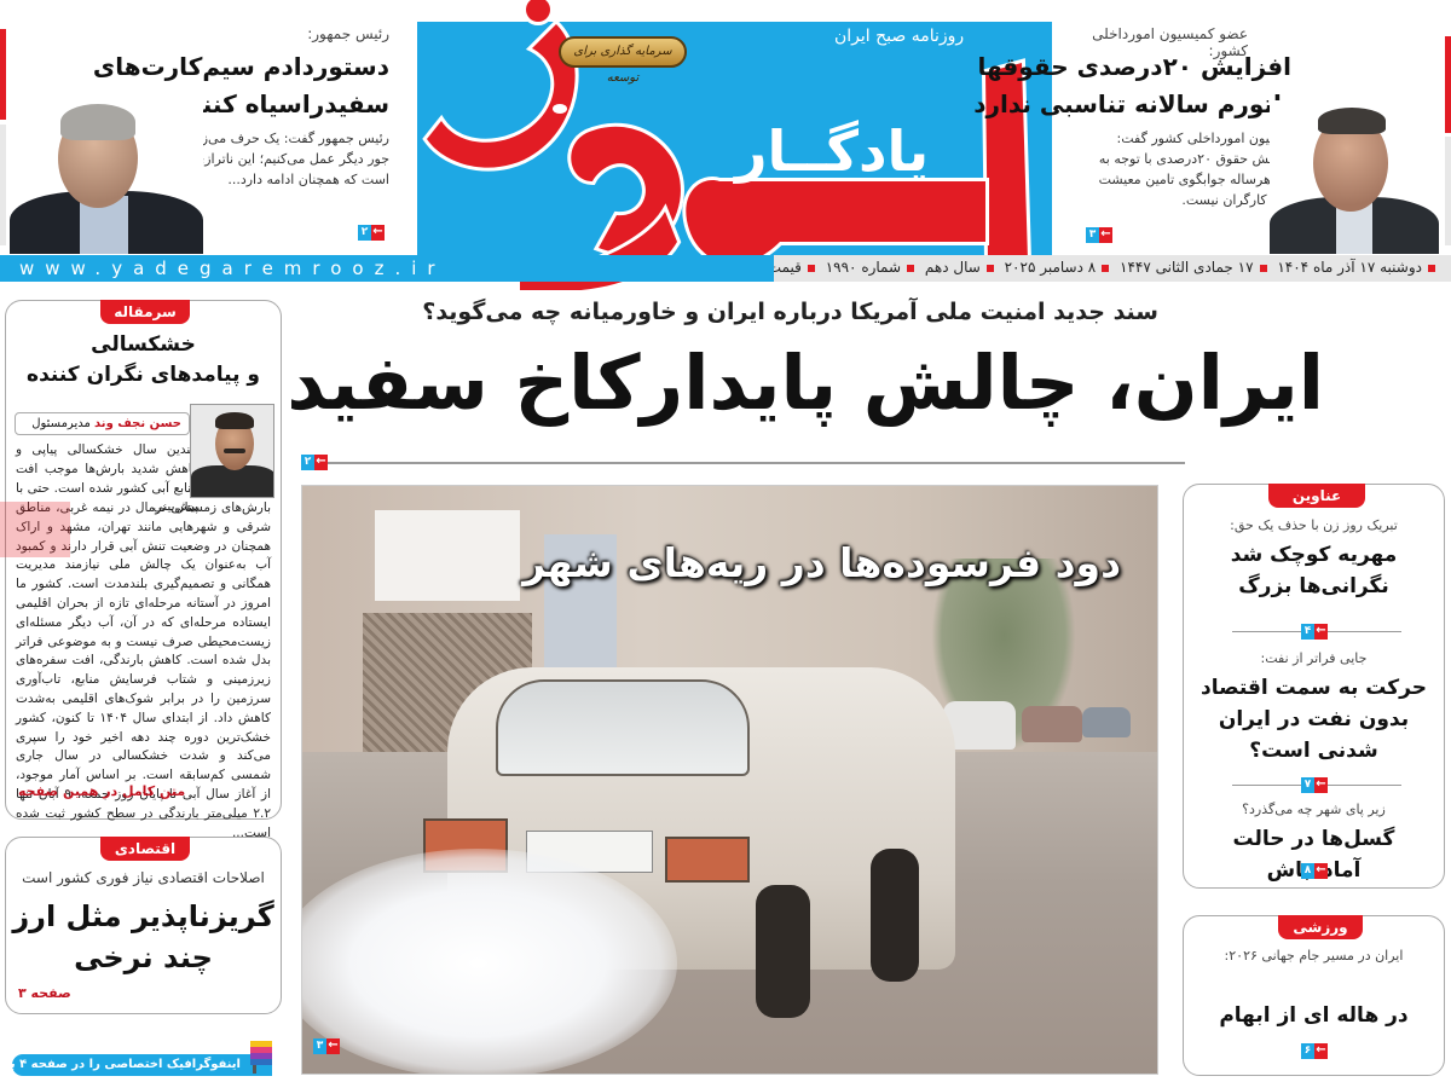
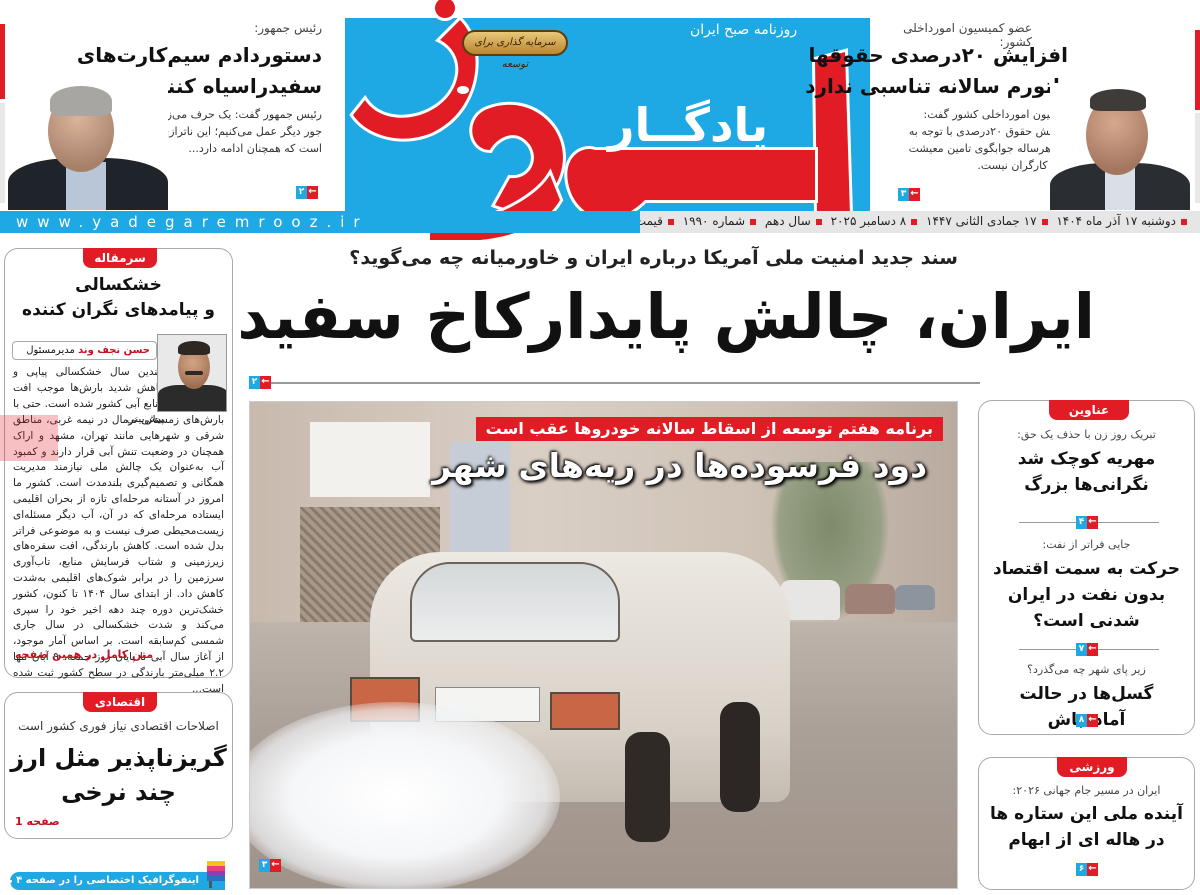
  یادگــار
  روزنامه صبح ایران
  سرمایه گذاری برای توسعه
  دوشنبه ۱۷ آذر ماه ۱۴۰۴ ۱۷ جمادی الثانی ۱۴۴۷ ۸ دسامبر ۲۰۲۵ سال دهم شماره ۱۹۹۰ قیمت
  www.yadegaremrooz.ir
  رئیس جمهور:
  دستوردادم سیم‌کارت‌های
  سفیدراسیاه کنن
  رئیس جمهور گفت: یک حرف می‌ز جور دیگر عمل می‌کنیم؛ این ناتراز است که همچنان ادامه دارد...
  ۲
  ←
  عضو کمیسیون امورداخلی کشور:
  افزایش ۲۰درصدی حقوقها
  ورم سالانه تناسبی ندارد
  ۳
  ←
  سند جدید امنیت ملی آمریکا درباره ایران و خاورمیانه چه می‌گوید؟
  ایران، چالش پایدارکاخ سفید
  ۲
  ←
+ برنامه هفتم توسعه از اسقاط سالانه خودروها عقب است
  دود فرسوده‌ها در ریه‌های شهر
  ۳
  ←
  سرمقاله
  خشکسالی
  و پیامدهای نگران کننده
  ندین سال خشکسالی پیاپی وهش شدید بارش‌ها موجب افتابع آبی کشور شده است. حتی با پیش‌بینی
  بارش‌های زمستانی نرمال در نیمه غربی، مناطق شرقی و شهرهایی مانند تهران، مشهد و اراک همچنان در وضعیت تنش آبی قرار دارند و کمبود آب به‌عنوان یک چالش ملی نیازمند مدیریت همگانی و تصمیم‌گیری بلندمدت است. کشور ما امروز در آستانه مرحله‌ای تازه از بحران اقلیمی ایستاده مرحله‌ای که در آن، آب دیگر مسئله‌ای زیستمحیطی صرف نیست و به موضوعی فراتر بدل شده است. کاهش بارندگی، افت سفره‌های زیرزمینی و شتاب فرسایش منابع، تاب‌آوری سرزمین را در برابر شوک‌های اقلیمی به‌شدت کاهش داد. از ابتدای سال ۱۴۰۴ تا کنون، کشور خشک‌ترین دوره چند دهه اخیر خود را سپری می‌کند و شدت خشکسالی در سال جاری شمسی کم‌سابقه است. بر اساس آمار موجود، از آغاز سال آبی تا پایان روز جمعه، ۹ آبان تنها ۲.۲ میلی‌متر بارندگی در سطح کشور ثبت شده است...
  متن کامل در همین صفحه
  حسن نجف وند مدیرمسئول
  اقتصادی
  اصلاحات اقتصادی نیاز فوری کشور است
  گریزناپذیر مثل ارز
  چند نرخی
- صفحه ۳
+ صفحه 1
  اینفوگرافیک اختصاصی را در صفحه ۴ ب
  عناوین منتخب
  تبریک روز زن با حذف یک حق:
  مهریه کوچک شد
  نگرانی‌ها بزرگ
  ۴
  ←
  جایی فراتر از نفت:
  حرکت به سمت اقتصاد
  بدون نفت در ایران
  شدنی است؟
  ۷
  ←
  زیر پای شهر چه می‌گذرد؟
  گسل‌ها در حالت آماداش
  ۸
  ←
  ورزشی
  ایران در مسیر جام جهانی ۲۰۲۶:
+ آینده ملی این ستاره ها
  در هاله ای از ابهام
  ۶
  ←
